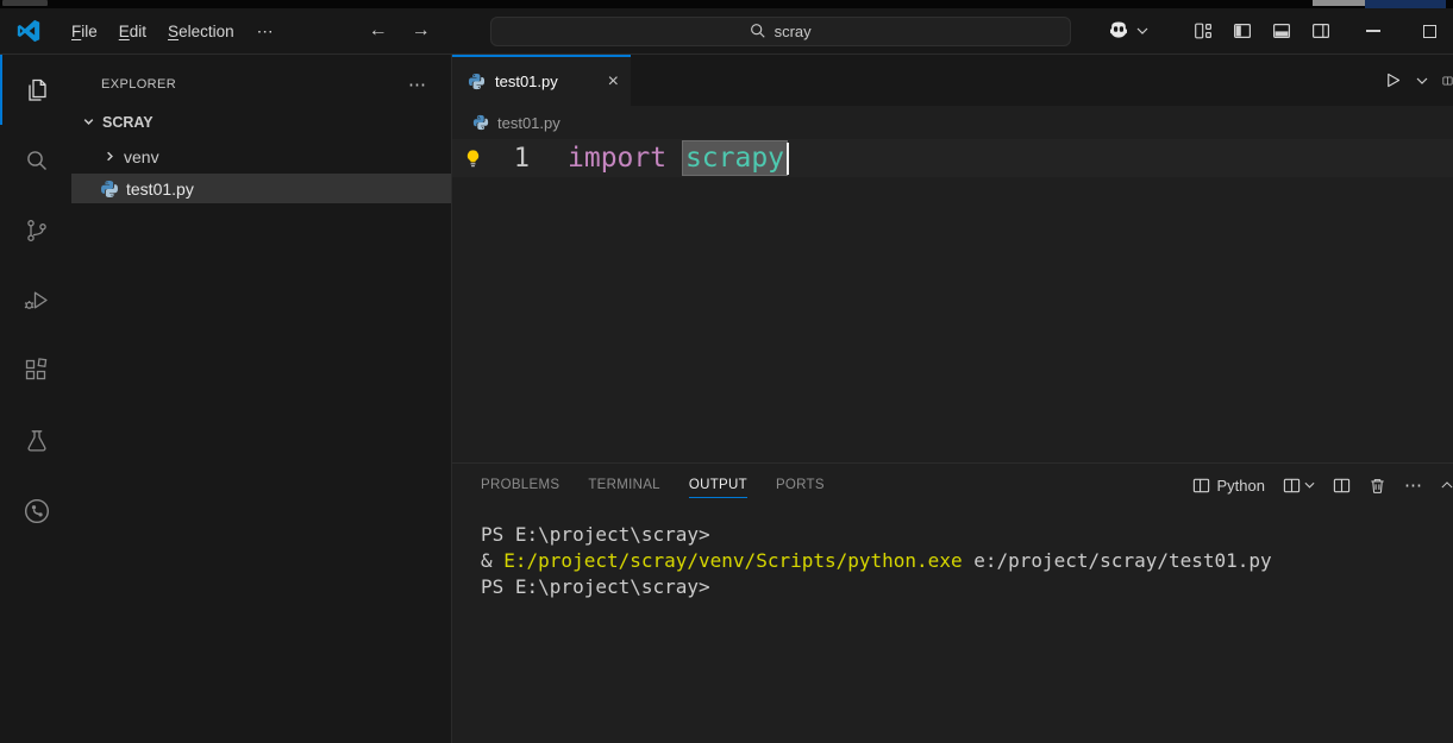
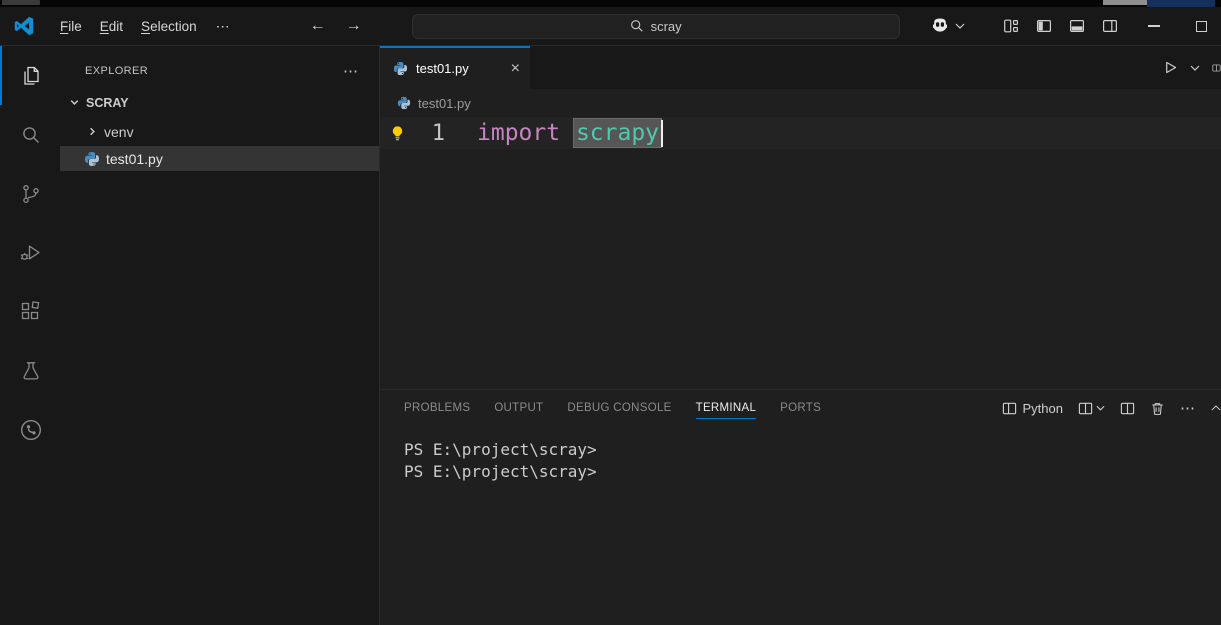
  File
  Edit
  Selection
  ⋯
  ←
  →
  scray
  EXPLORER
  ⋯
  SCRAY
  venv
  test01.py
  test01.py
  ×
  test01.py
  1
  import
  scrapy
  PROBLEMS
- TERMINAL
+ OUTPUT
+ DEBUG CONSOLE
- OUTPUT
+ TERMINAL
  PORTS
  Python
  ⋯
  PS E:\project\scray>
- & E:/project/scray/venv/Scripts/python.exe e:/project/scray/test01.py
  PS E:\project\scray>
